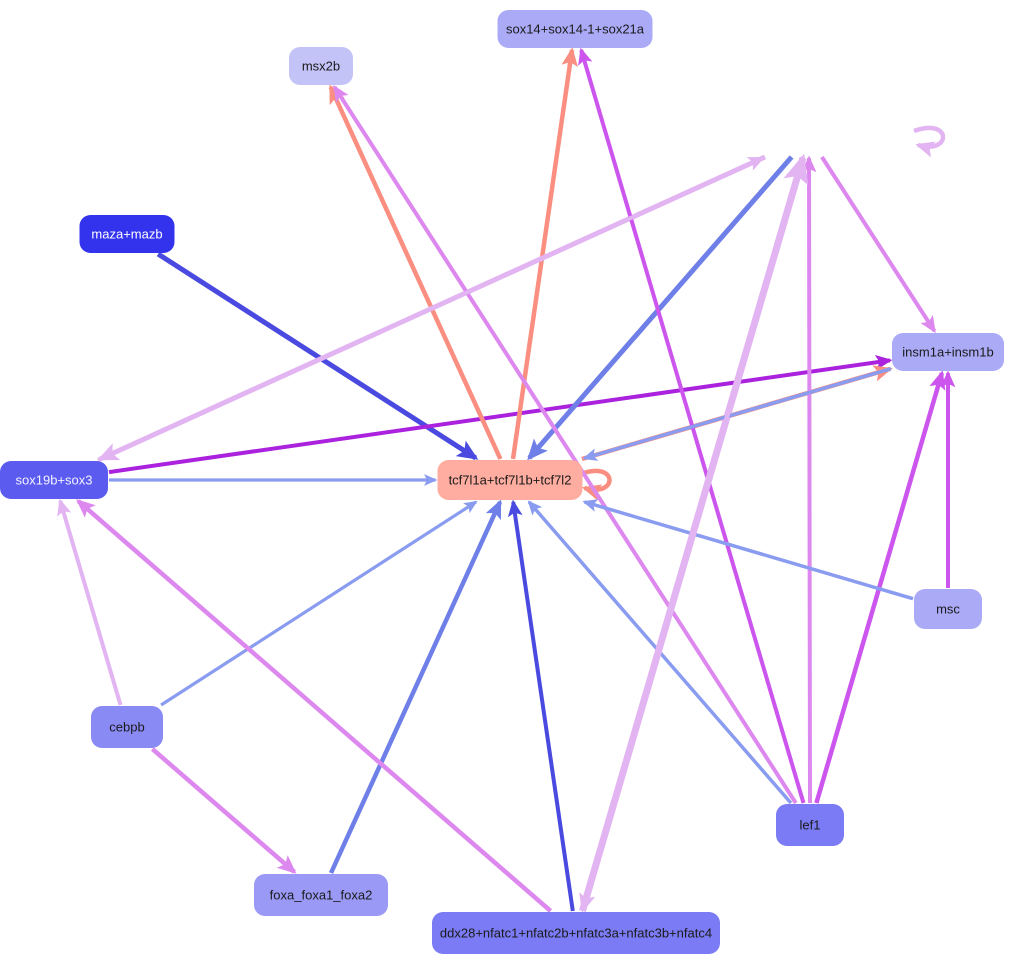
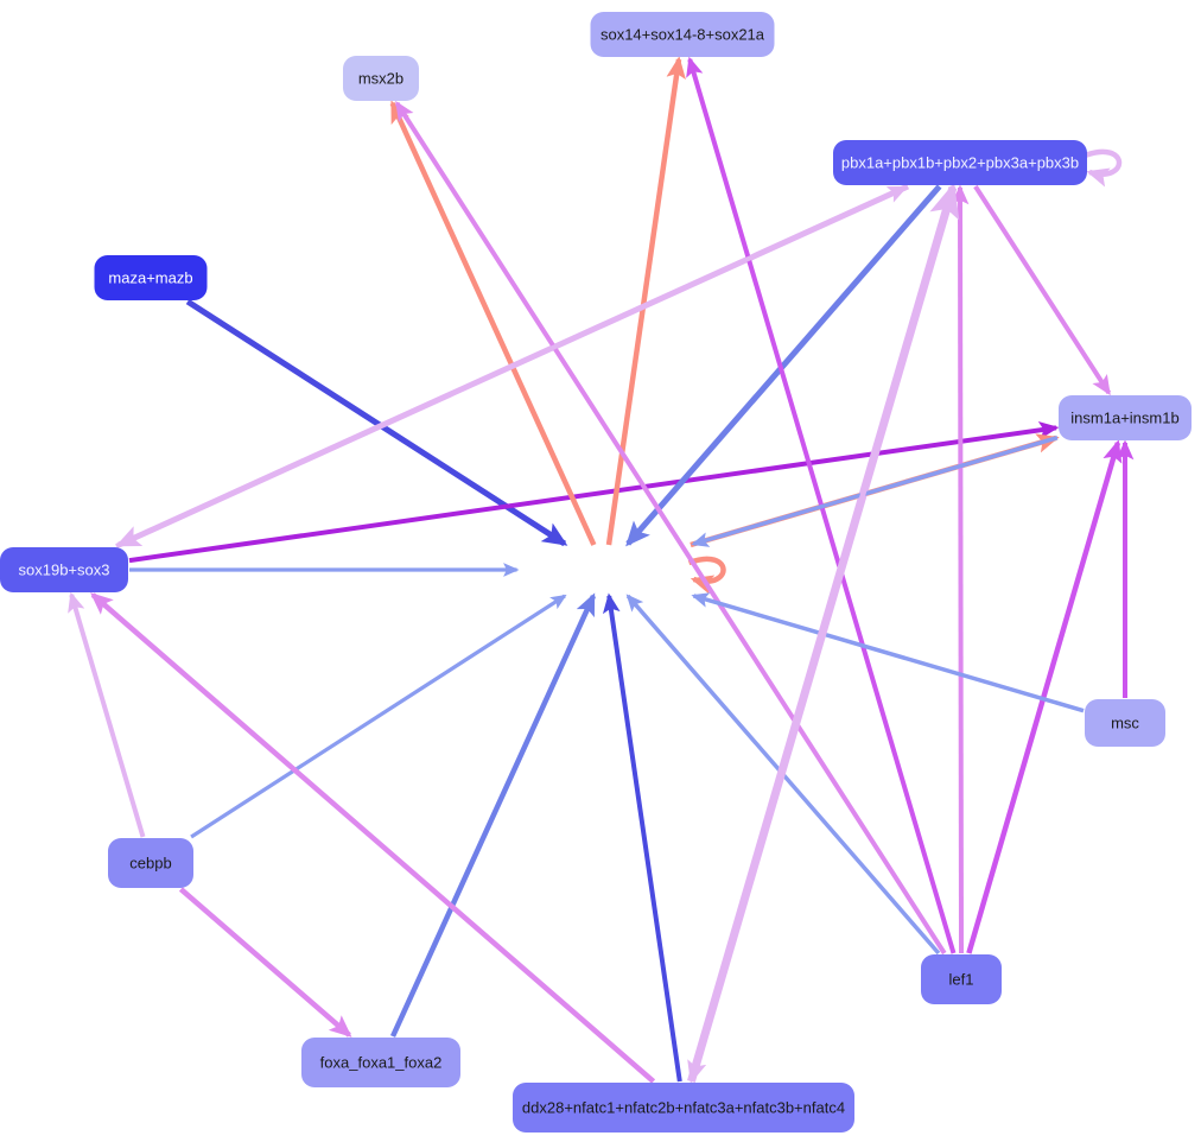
- sox14+sox14-1+sox21a
+ sox14+sox14-8+sox21a
  msx2b
+ pbx1a+pbx1b+pbx2+pbx3a+pbx3b
  maza+mazb
  insm1a+insm1b
  sox19b+sox3
- tcf7l1a+tcf7l1b+tcf7l2
  msc
  cebpb
  lef1
  foxa_foxa1_foxa2
  ddx28+nfatc1+nfatc2b+nfatc3a+nfatc3b+nfatc4
